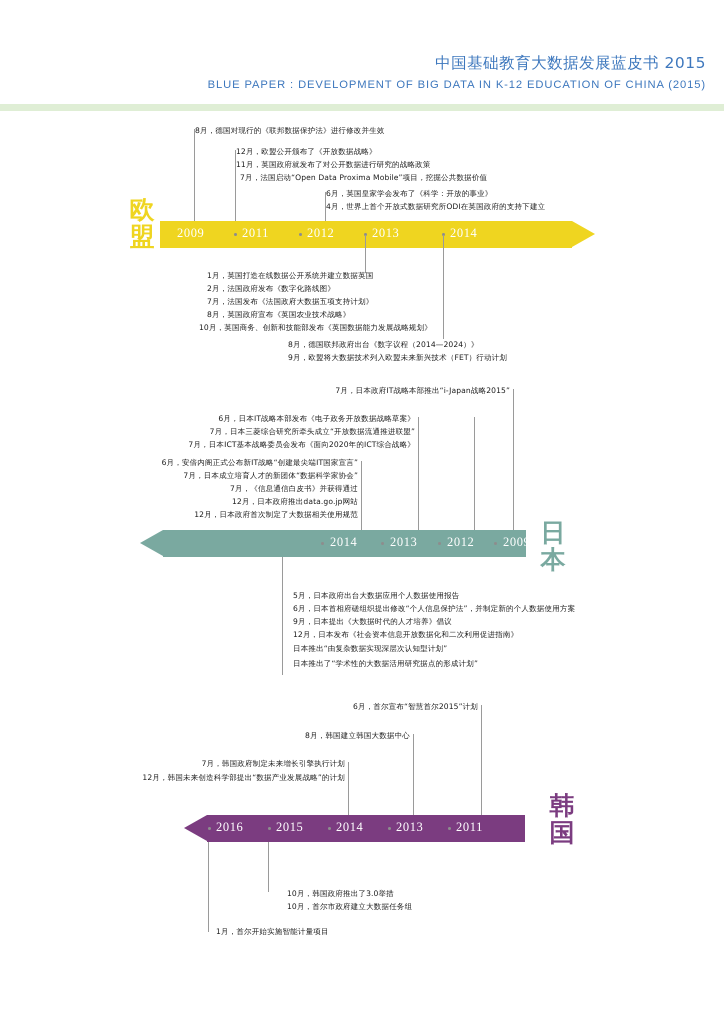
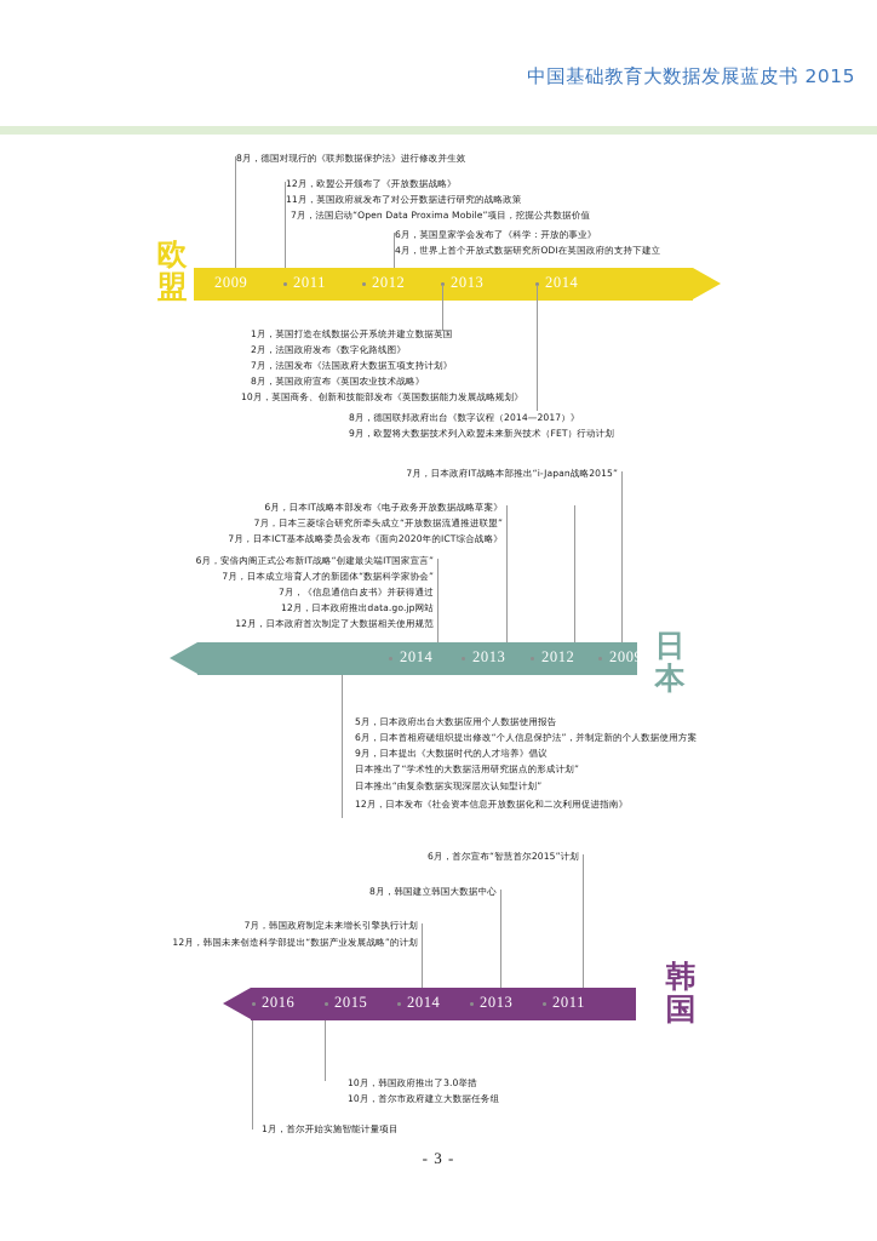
  中国基础教育大数据发展蓝皮书 2015
- BLUE PAPER : DEVELOPMENT OF BIG DATA IN K-12 EDUCATION OF CHINA (2015)
  8月，德国对现行的《联邦数据保护法》进行修改并生效
  12月，欧盟公开颁布了《开放数据战略》
  11月，英国政府就发布了对公开数据进行研究的战略政策
  7月，法国启动“Open Data Proxima Mobile”项目，挖掘公共数据价值
  6月，英国皇家学会发布了《科学：开放的事业》
  4月，世界上首个开放式数据研究所ODI在英国政府的支持下建立
  2009
  2011
  2012
  2013
  2014
  1月，英国打造在线数据公开系统并建立数据英国
  2月，法国政府发布《数字化路线图》
  7月，法国发布《法国政府大数据五项支持计划》
  8月，英国政府宣布《英国农业技术战略》
  10月，英国商务、创新和技能部发布《英国数据能力发展战略规划》
- 8月，德国联邦政府出台《数字议程（2014—2024）》
+ 8月，德国联邦政府出台《数字议程（2014—2017）》
  9月，欧盟将大数据技术列入欧盟未来新兴技术（FET）行动计划
  欧
  盟
  7月，日本政府IT战略本部推出“i-Japan战略2015”
  6月，日本IT战略本部发布《电子政务开放数据战略草案》
  7月，日本三菱综合研究所牵头成立“开放数据流通推进联盟”
  7月，日本ICT基本战略委员会发布《面向2020年的ICT综合战略》
  6月，安倍内阁正式公布新IT战略“创建最尖端IT国家宣言”
  7月，日本成立培育人才的新团体“数据科学家协会”
  7月，《信息通信白皮书》并获得通过
  12月，日本政府推出data.go.jp网站
  12月，日本政府首次制定了大数据相关使用规范
  2014
  2013
  2012
  2009
  5月，日本政府出台大数据应用个人数据使用报告
  6月，日本首相府磋组织提出修改“个人信息保护法”，并制定新的个人数据使用方案
  9月，日本提出《大数据时代的人才培养》倡议
- 12月，日本发布《社会资本信息开放数据化和二次利用促进指南》
+ 日本推出了“学术性的大数据活用研究据点的形成计划”
  日本推出“由复杂数据实现深层次认知型计划”
- 日本推出了“学术性的大数据活用研究据点的形成计划”
+ 12月，日本发布《社会资本信息开放数据化和二次利用促进指南》
  日
  本
  6月，首尔宣布“智慧首尔2015”计划
  8月，韩国建立韩国大数据中心
  7月，韩国政府制定未来增长引擎执行计划
  12月，韩国未来创造科学部提出“数据产业发展战略”的计划
  2016
  2015
  2014
  2013
  2011
  10月，韩国政府推出了3.0举措
  10月，首尔市政府建立大数据任务组
  1月，首尔开始实施智能计量项目
  韩
  国
+ - 3 -
